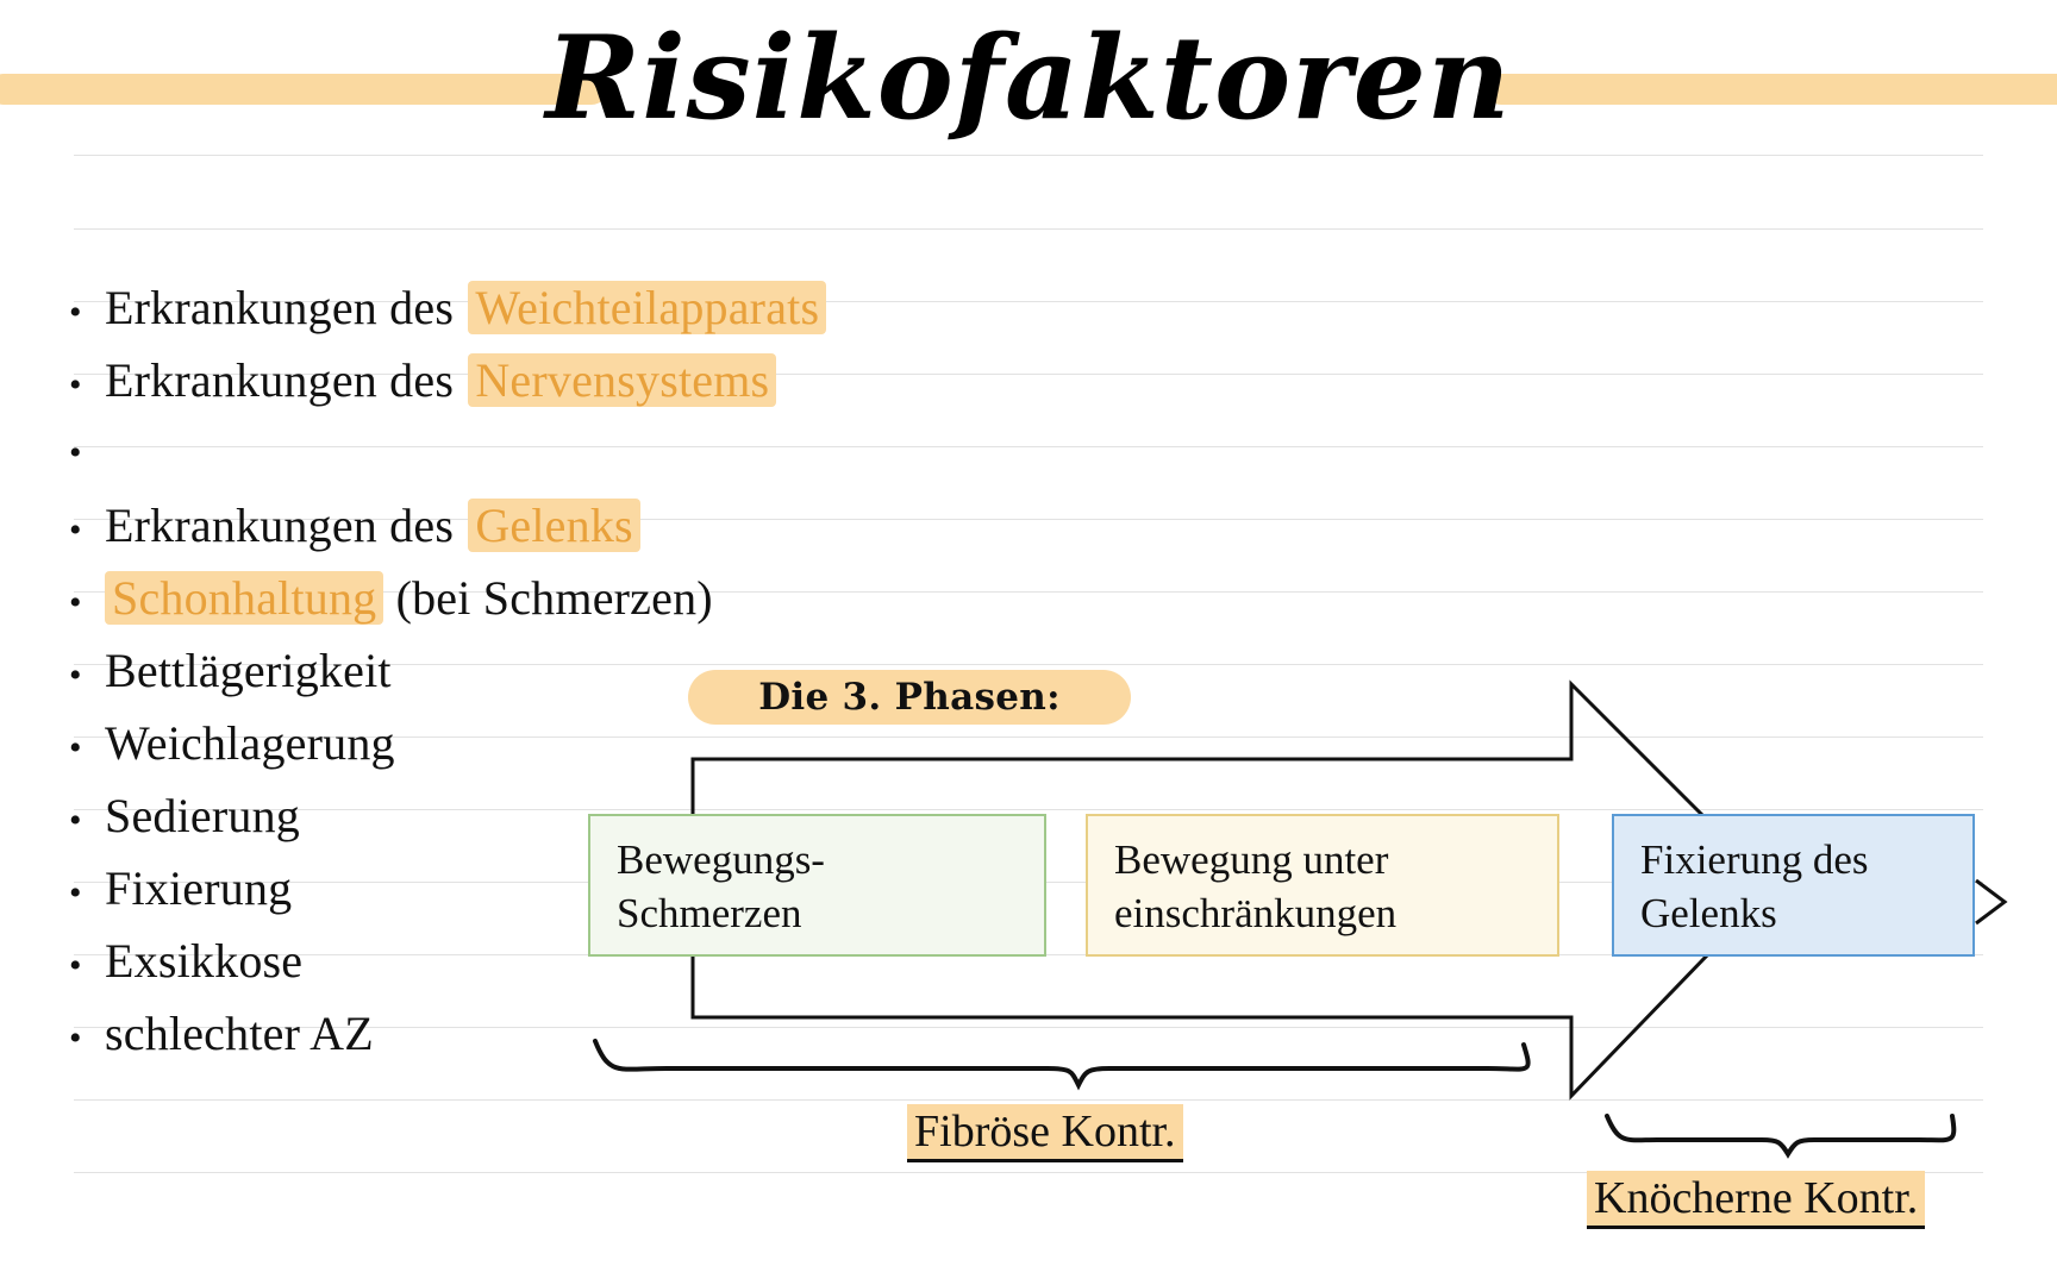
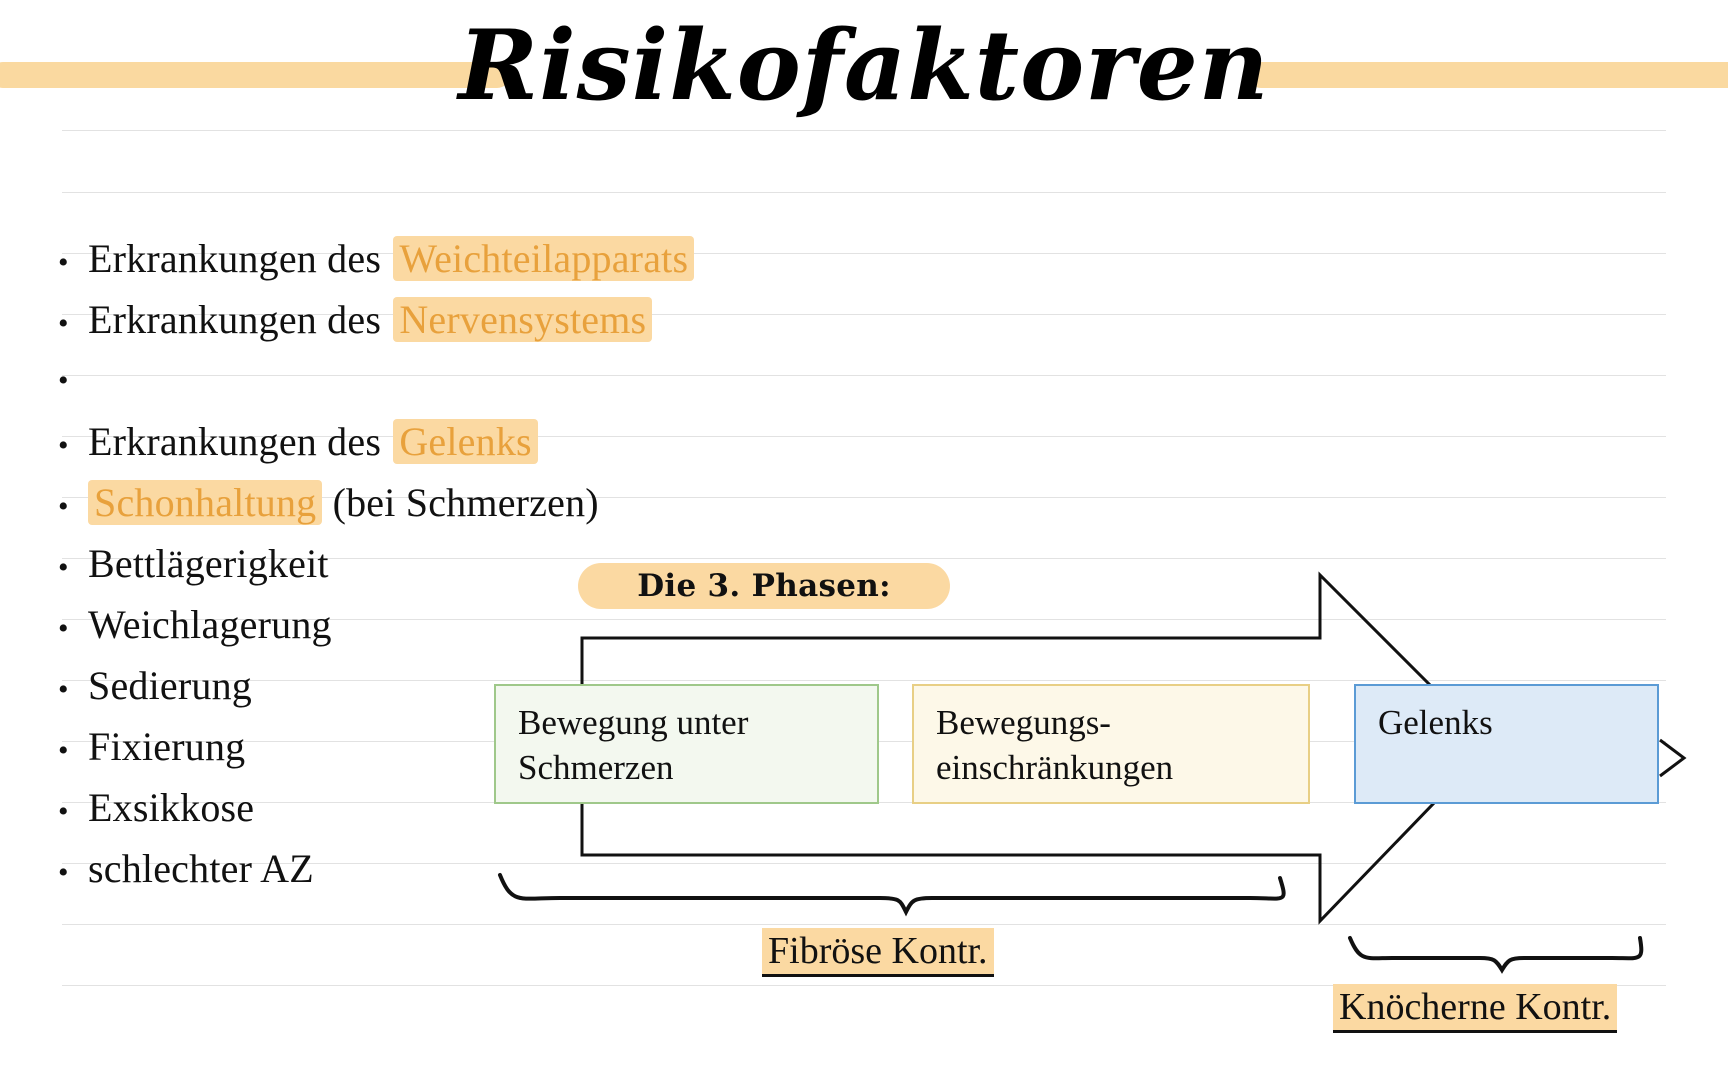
  Risikofaktoren
  •
  Erkrankungen des Weichteilapparats
  •
  Erkrankungen des Nervensystems
  •
  •
  Erkrankungen des Gelenks
  •
  Schonhaltung (bei Schmerzen)
  •
  Bettlägerigkeit
  •
  Weichlagerung
  •
  Sedierung
  •
  Fixierung
  •
  Exsikkose
  •
  schlechter AZ
  Die 3. Phasen:
- Bewegungs-
+ Bewegung unter
  Schmerzen
- Bewegung unter
+ Bewegungs-
  einschränkungen
- Fixierung des
  Gelenks
  Fibröse Kontr.
  Knöcherne Kontr.
